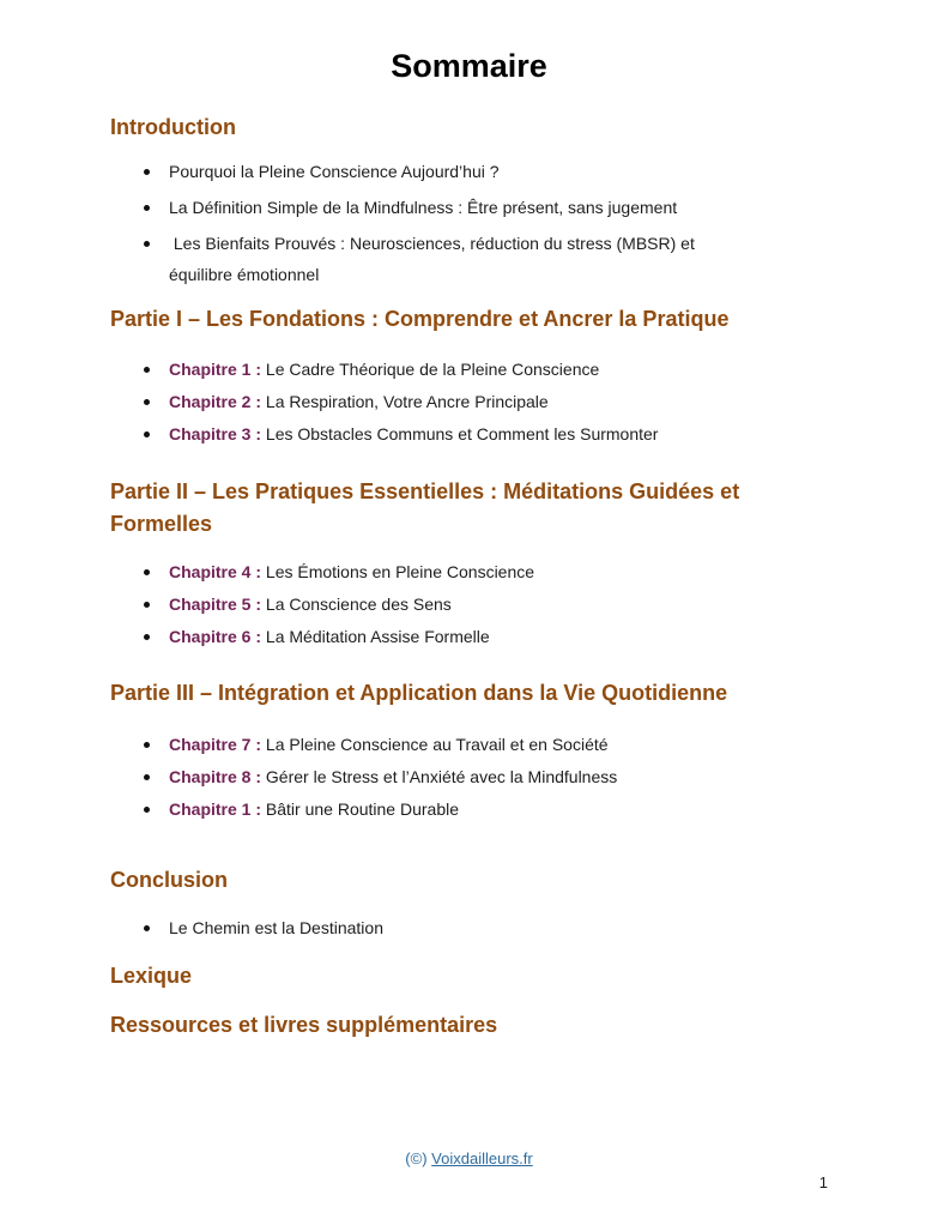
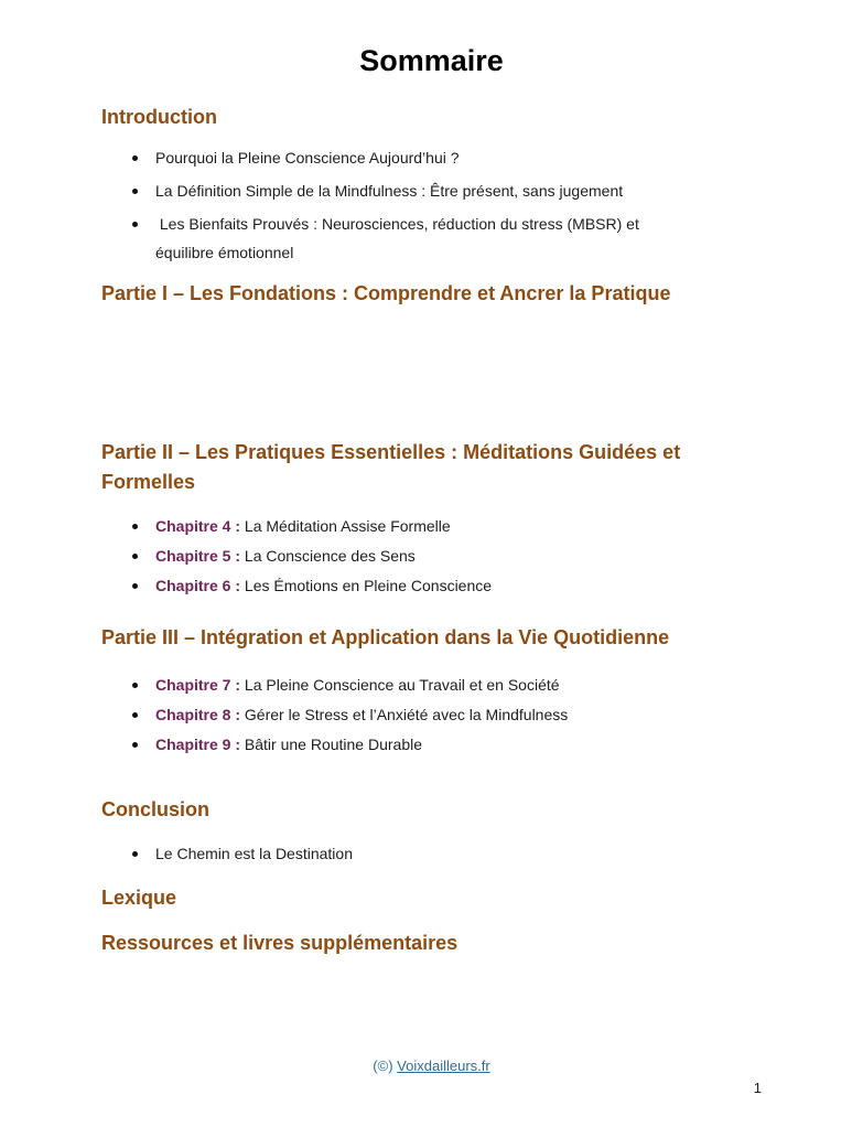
  Sommaire
  Introduction
  Pourquoi la Pleine Conscience Aujourd’hui ?
  La Définition Simple de la Mindfulness : Être présent, sans jugement
  Les Bienfaits Prouvés : Neurosciences, réduction du stress (MBSR) et
  équilibre émotionnel
  Partie I – Les Fondations : Comprendre et Ancrer la Pratique
- Chapitre 1 : Le Cadre Théorique de la Pleine Conscience
- Chapitre 2 : La Respiration, Votre Ancre Principale
- Chapitre 3 : Les Obstacles Communs et Comment les Surmonter
  Partie II – Les Pratiques Essentielles : Méditations Guidées et
  Formelles
- Chapitre 4 : Les Émotions en Pleine Conscience
+ Chapitre 4 : La Méditation Assise Formelle
  Chapitre 5 : La Conscience des Sens
- Chapitre 6 : La Méditation Assise Formelle
+ Chapitre 6 : Les Émotions en Pleine Conscience
  Partie III – Intégration et Application dans la Vie Quotidienne
  Chapitre 7 : La Pleine Conscience au Travail et en Société
  Chapitre 8 : Gérer le Stress et l’Anxiété avec la Mindfulness
- Chapitre 1 : Bâtir une Routine Durable
+ Chapitre 9 : Bâtir une Routine Durable
  Conclusion
  Le Chemin est la Destination
  Lexique
  Ressources et livres supplémentaires
  (©) Voixdailleurs.fr
  1
